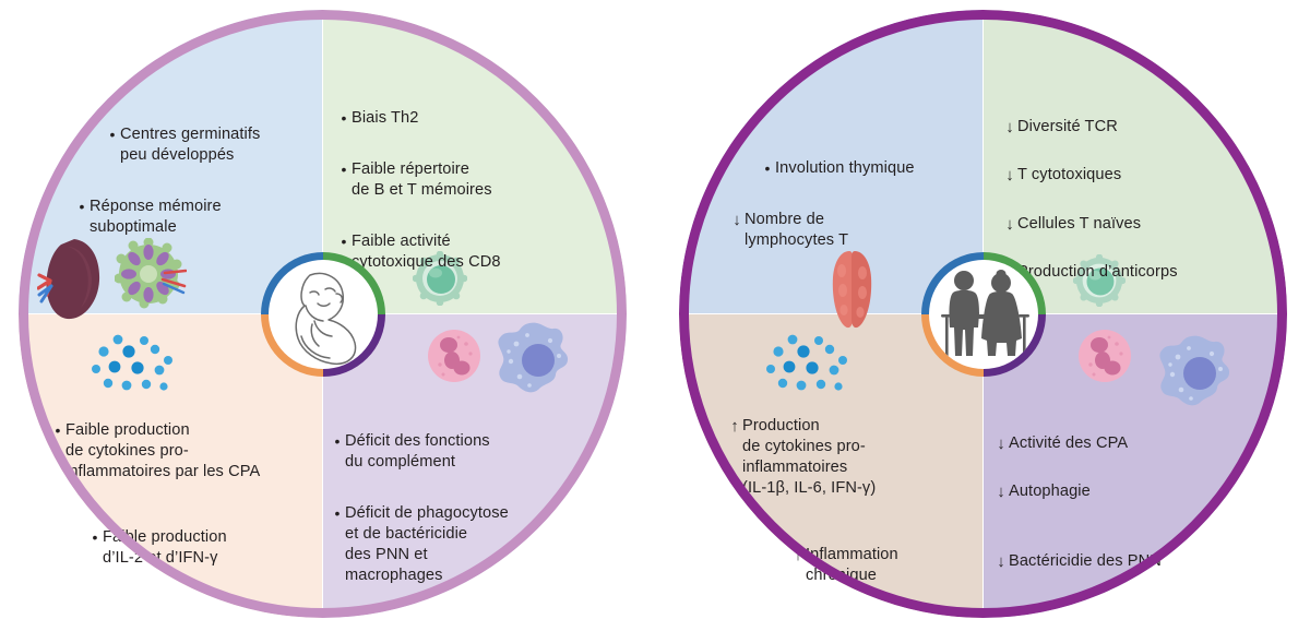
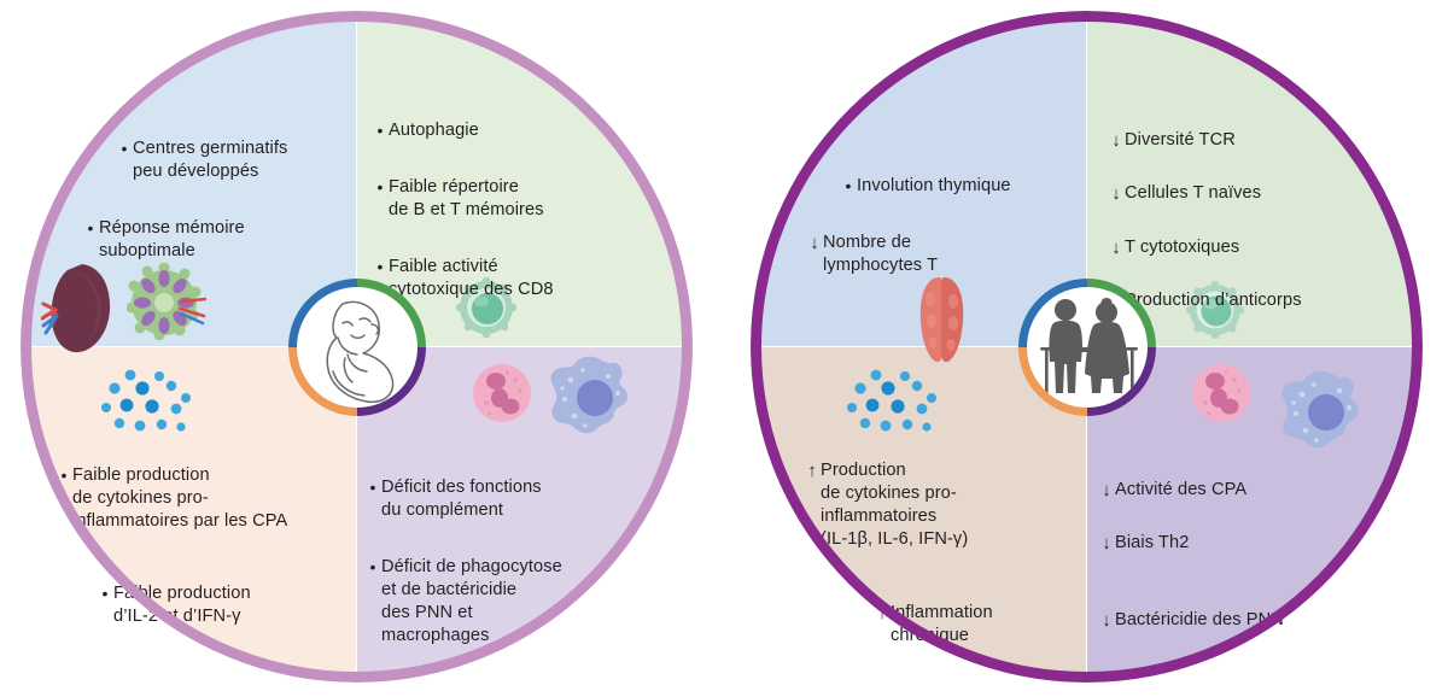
  •
  Centres germinatifs
  peu développés
  •
  Réponse mémoire
  suboptimale
  •
- Biais Th2
+ Autophagie
  •
  Faible répertoire
  de B et T mémoires
  •
  Faible activité
  ytotoxique des CD8
  •
  Faible production
  de cytokines pro-
  inflammatoires par les CPA
  •
  Faible production
  d’IL-2 et d’IFN-γ
  •
  Déficit des fonctions
  du complément
  •
  Déficit de phagocytose
  et de bactéricidie
  des PNN et
  macrophages
  •
  Involution thymique
  ↓
  Nombre de
  lymphocytes T
  ↓
  Diversité TCR
  ↓
- T cytotoxiques
+ Cellules T naïves
  ↓
- Cellules T naïves
+ T cytotoxiques
  roduction d’anticorps
  ↑
  Production
  de cytokines pro-
  inflammatoires
  (IL-1β, IL-6, IFN-γ)
  ↑
  Inflammation
  chronique
  ↓
  Activité des CPA
  ↓
- Autophagie
+ Biais Th2
  ↓
  Bactéricidie des PNN
